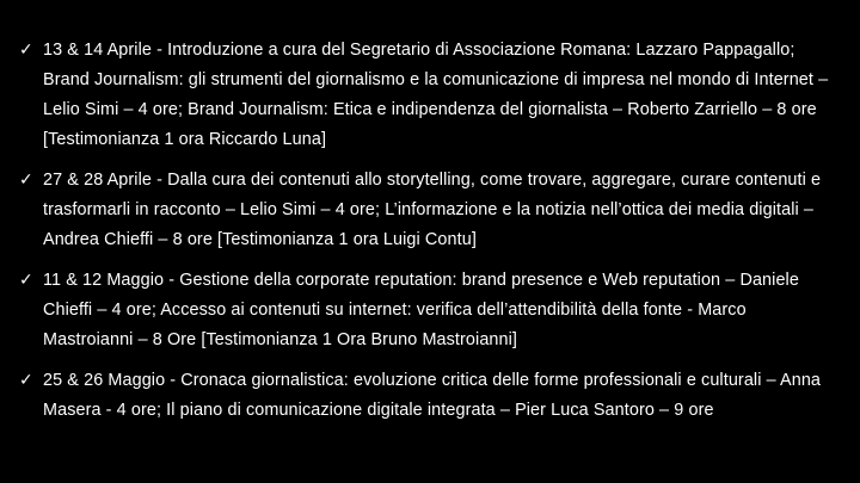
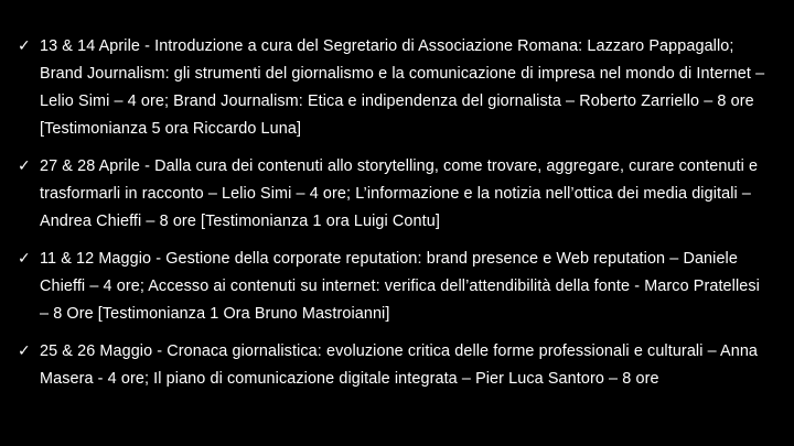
  ✓
- 13 & 14 Aprile - Introduzione a cura del Segretario di Associazione Romana: Lazzaro Pappagallo; Brand Journalism: gli strumenti del giornalismo e la comunicazione di impresa nel mondo di Internet – Lelio Simi – 4 ore; Brand Journalism: Etica e indipendenza del giornalista – Roberto Zarriello – 8 ore [Testimonianza 1 ora Riccardo Luna]
+ 13 & 14 Aprile - Introduzione a cura del Segretario di Associazione Romana: Lazzaro Pappagallo; Brand Journalism: gli strumenti del giornalismo e la comunicazione di impresa nel mondo di Internet – Lelio Simi – 4 ore; Brand Journalism: Etica e indipendenza del giornalista – Roberto Zarriello – 8 ore [Testimonianza 5 ora Riccardo Luna]
  ✓
  27 & 28 Aprile - Dalla cura dei contenuti allo storytelling, come trovare, aggregare, curare contenuti e trasformarli in racconto – Lelio Simi – 4 ore; L’informazione e la notizia nell’ottica dei media digitali – Andrea Chieffi – 8 ore [Testimonianza 1 ora Luigi Contu]
  ✓
- 11 & 12 Maggio - Gestione della corporate reputation: brand presence e Web reputation – Daniele Chieffi – 4 ore; Accesso ai contenuti su internet: verifica dell’attendibilità della fonte - Marco Mastroianni – 8 Ore [Testimonianza 1 Ora Bruno Mastroianni]
+ 11 & 12 Maggio - Gestione della corporate reputation: brand presence e Web reputation – Daniele Chieffi – 4 ore; Accesso ai contenuti su internet: verifica dell’attendibilità della fonte - Marco Pratellesi – 8 Ore [Testimonianza 1 Ora Bruno Mastroianni]
  ✓
- 25 & 26 Maggio - Cronaca giornalistica: evoluzione critica delle forme professionali e culturali – Anna Masera - 4 ore; Il piano di comunicazione digitale integrata – Pier Luca Santoro – 9 ore
+ 25 & 26 Maggio - Cronaca giornalistica: evoluzione critica delle forme professionali e culturali – Anna Masera - 4 ore; Il piano di comunicazione digitale integrata – Pier Luca Santoro – 8 ore
